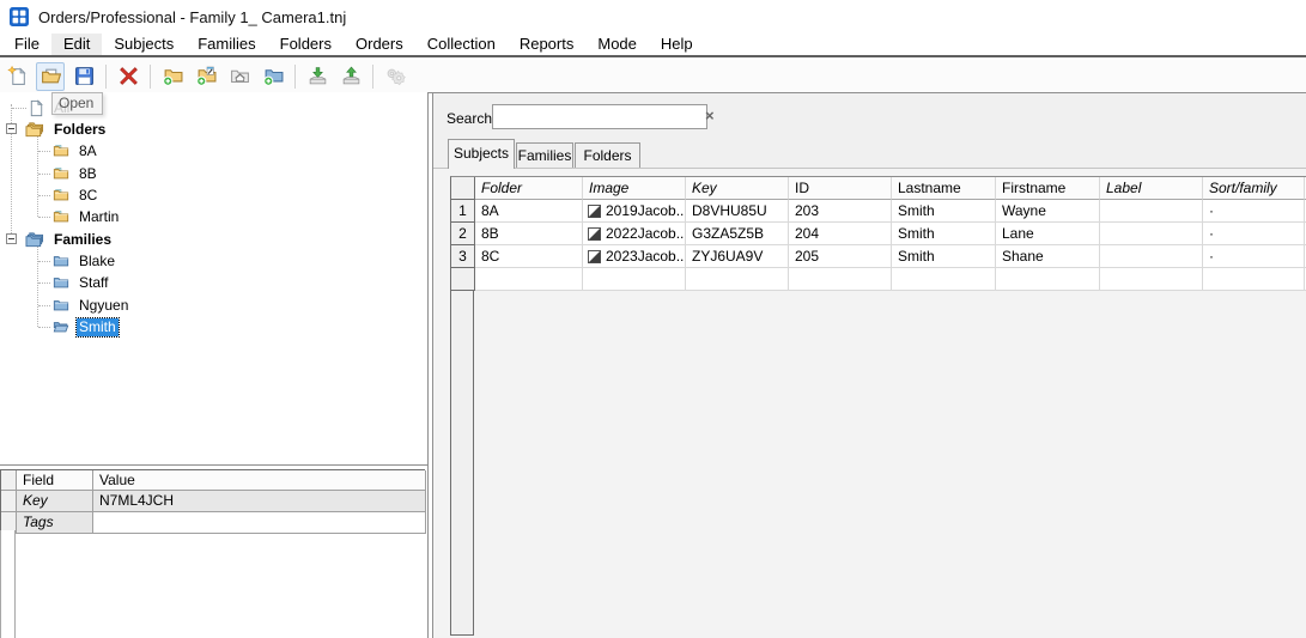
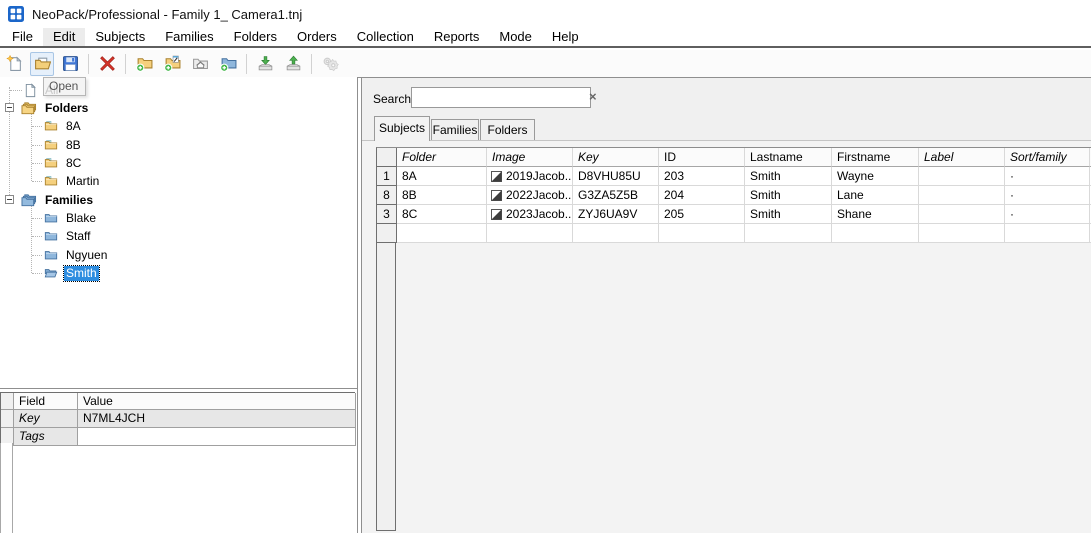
- Orders/Professional - Family 1_ Camera1.tnj
+ NeoPack/Professional - Family 1_ Camera1.tnj
  File
  Edit
  Subjects
  Families
  Folders
  Orders
  Collection
  Reports
  Mode
  Help
  All
  Folders
  8A
  8B
  8C
  Martin
  Families
  Blake
  Staff
  Ngyuen
  Smith
  Open
  Field
  Value
  Key
  N7ML4JCH
  Tags
  Search
  ×
  Subjects
  Families
  Folders
  Folder
  Image
  Key
  ID
  Lastname
  Firstname
  Label
  Sort/family
  1
  8A
  2019Jacob..
  D8VHU85U
  203
  Smith
  Wayne
  ·
- 2
+ 8
  8B
  2022Jacob..
  G3ZA5Z5B
  204
  Smith
  Lane
  ·
  3
  8C
  2023Jacob..
  ZYJ6UA9V
  205
  Smith
  Shane
  ·
